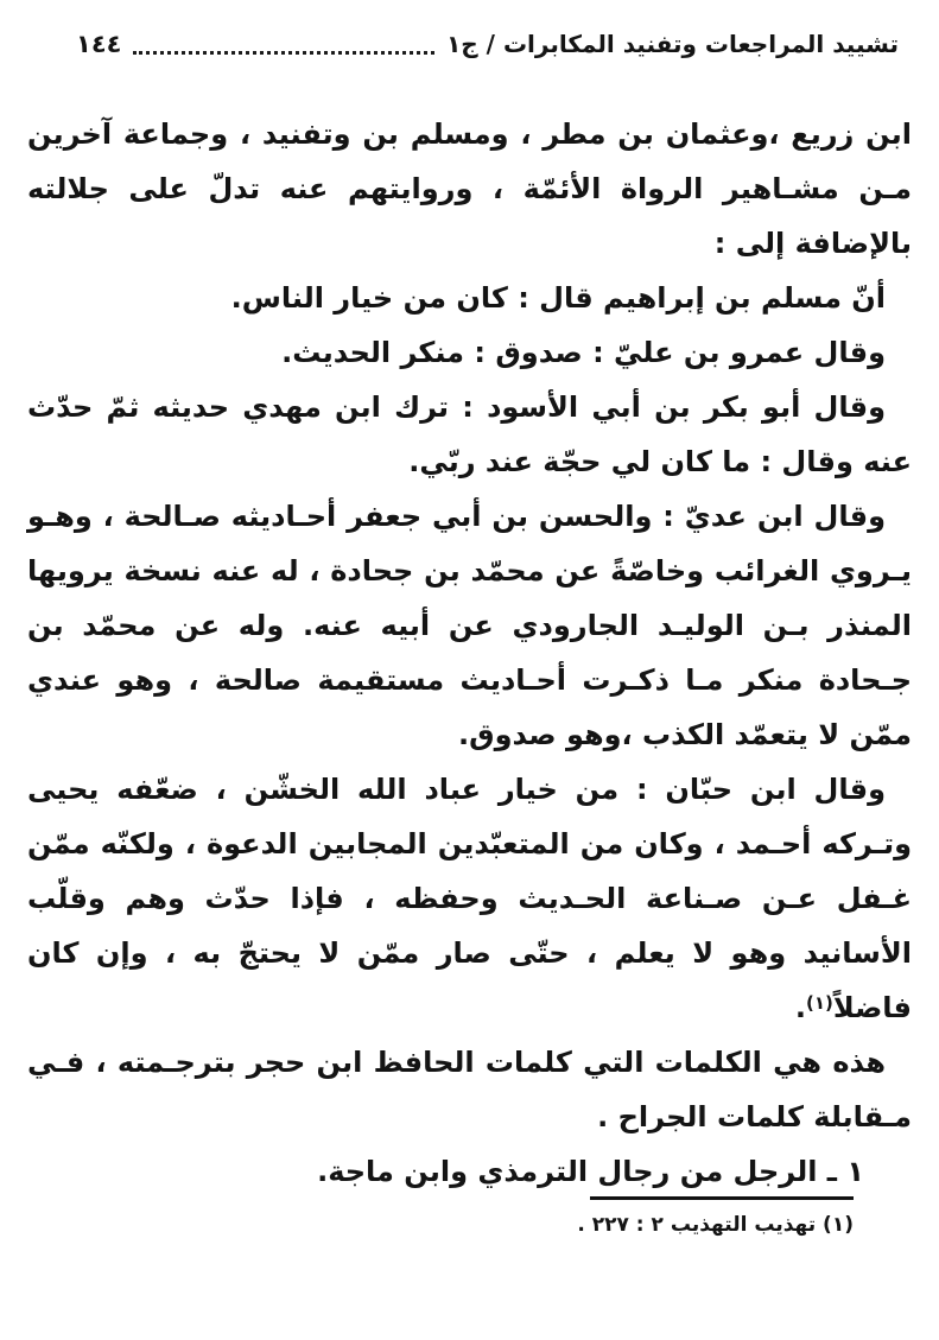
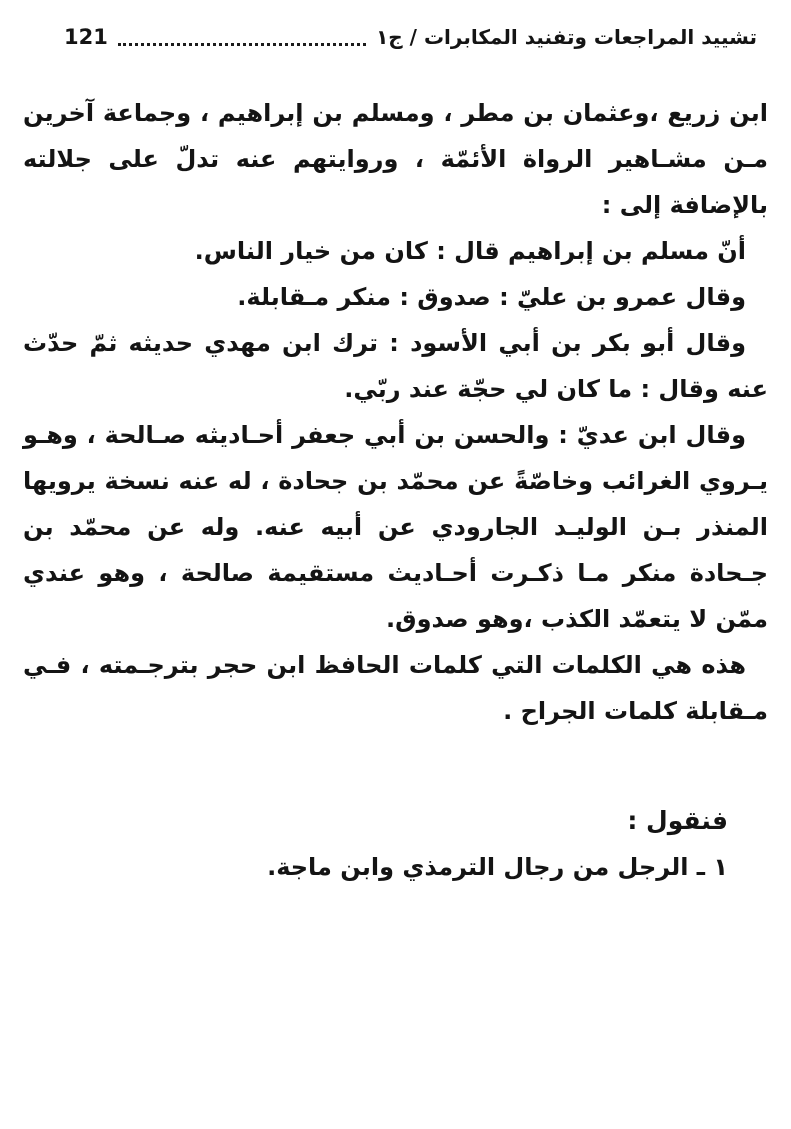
  تشييد المراجعات وتفنيد المكابرات / ج١
- ١٤٤
+ 121
- ابن زريع ،وعثمان بن مطر ، ومسلم بن وتفنيد ، وجماعة آخرين مـن مشـاهير الرواة الأئمّة ، وروايتهم عنه تدلّ على جلالته بالإضافة إلى :
+ ابن زريع ،وعثمان بن مطر ، ومسلم بن إبراهيم ، وجماعة آخرين مـن مشـاهير الرواة الأئمّة ، وروايتهم عنه تدلّ على جلالته بالإضافة إلى :
  أنّ مسلم بن إبراهيم قال : كان من خيار الناس.
- وقال عمرو بن عليّ : صدوق : منكر الحديث.
+ وقال عمرو بن عليّ : صدوق : منكر مـقابلة.
  وقال أبو بكر بن أبي الأسود : ترك ابن مهدي حديثه ثمّ حدّث عنه وقال : ما كان لي حجّة عند ربّي.
  وقال ابن عديّ : والحسن بن أبي جعفر أحـاديثه صـالحة ، وهـو يـروي الغرائب وخاصّةً عن محمّد بن جحادة ، له عنه نسخة يرويها المنذر بـن الوليـد الجارودي عن أبيه عنه. وله عن محمّد بن جـحادة منكر مـا ذكـرت أحـاديث مستقيمة صالحة ، وهو عندي ممّن لا يتعمّد الكذب ،وهو صدوق.
- وقال ابن حبّان : من خيار عباد الله الخشّن ، ضعّفه يحيى وتـركه أحـمد ، وكان من المتعبّدين المجابين الدعوة ، ولكنّه ممّن غـفل عـن صـناعة الحـديث وحفظه ، فإذا حدّث وهم وقلّب الأسانيد وهو لا يعلم ، حتّى صار ممّن لا يحتجّ به ، وإن كان فاضلاً(١).
  هذه هي الكلمات التي كلمات الحافظ ابن حجر بترجـمته ، فـي مـقابلة كلمات الجراح .
+ فنقول :
  ١ ـ الرجل من رجال الترمذي وابن ماجة.
- (١) تهذيب التهذيب ٢ : ٢٢٧ .
